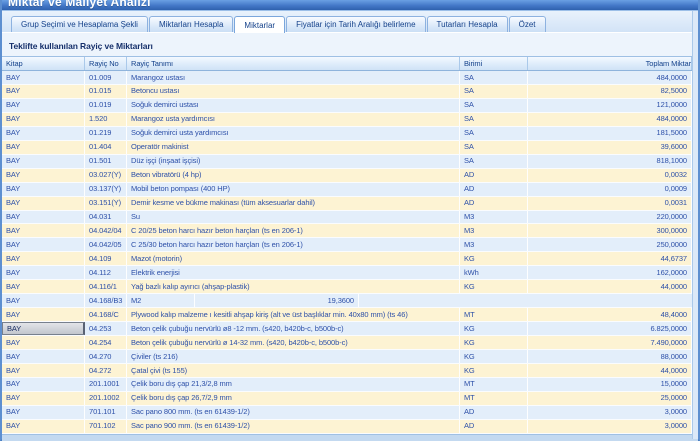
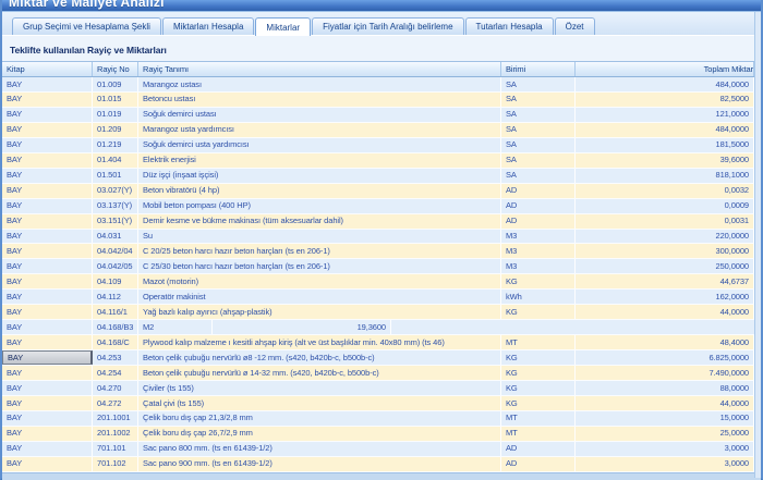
  Miktar ve Maliyet Analizi
  Grup Seçimi ve Hesaplama Şekli
  Miktarları Hesapla
  Miktarlar
  Fiyatlar için Tarih Aralığı belirleme
  Tutarları Hesapla
  Özet
  Teklifte kullanılan Rayiç ve Miktarları
  Kitap
  Rayiç No
  Rayiç Tanımı
  Birimi
  Toplam Miktar
  BAY
  01.009
  Marangoz ustası
  SA
  484,0000
  BAY
  01.015
  Betoncu ustası
  SA
  82,5000
  BAY
  01.019
  Soğuk demirci ustası
  SA
  121,0000
  BAY
- 1.520
+ 01.209
  Marangoz usta yardımcısı
  SA
  484,0000
  BAY
  01.219
  Soğuk demirci usta yardımcısı
  SA
  181,5000
  BAY
  01.404
- Operatör makinist
+ Elektrik enerjisi
  SA
  39,6000
  BAY
  01.501
  Düz işçi (inşaat işçisi)
  SA
  818,1000
  BAY
  03.027(Y)
  Beton vibratörü (4 hp)
  AD
  0,0032
  BAY
  03.137(Y)
  Mobil beton pompası (400 HP)
  AD
  0,0009
  BAY
  03.151(Y)
  Demir kesme ve bükme makinası (tüm aksesuarlar dahil)
  AD
  0,0031
  BAY
  04.031
  Su
  M3
  220,0000
  BAY
  04.042/04
  C 20/25 beton harcı hazır beton harçları (ts en 206-1)
  M3
  300,0000
  BAY
  04.042/05
  C 25/30 beton harcı hazır beton harçları (ts en 206-1)
  M3
  250,0000
  BAY
  04.109
  Mazot (motorin)
  KG
  44,6737
  BAY
  04.112
- Elektrik enerjisi
+ Operatör makinist
  kWh
  162,0000
  BAY
  04.116/1
  Yağ bazlı kalıp ayırıcı (ahşap-plastik)
  KG
  44,0000
  BAY
  04.168/B3
  M2
  19,3600
  BAY
  04.168/C
  Plywood kalıp malzeme ı kesitli ahşap kiriş (alt ve üst başlıklar min. 40x80 mm) (ts 46)
  MT
  48,4000
  BAY
  04.253
  Beton çelik çubuğu nervürlü ø8 -12 mm. (s420, b420b-c, b500b-c)
  KG
  6.825,0000
  BAY
  04.254
  Beton çelik çubuğu nervürlü ø 14-32 mm. (s420, b420b-c, b500b-c)
  KG
  7.490,0000
  BAY
  04.270
- Çiviler (ts 216)
+ Çiviler (ts 155)
  KG
  88,0000
  BAY
  04.272
  Çatal çivi (ts 155)
  KG
  44,0000
  BAY
  201.1001
  Çelik boru dış çap 21,3/2,8 mm
  MT
  15,0000
  BAY
  201.1002
  Çelik boru dış çap 26,7/2,9 mm
  MT
  25,0000
  BAY
  701.101
  Sac pano 800 mm. (ts en 61439-1/2)
  AD
  3,0000
  BAY
  701.102
  Sac pano 900 mm. (ts en 61439-1/2)
  AD
  3,0000
